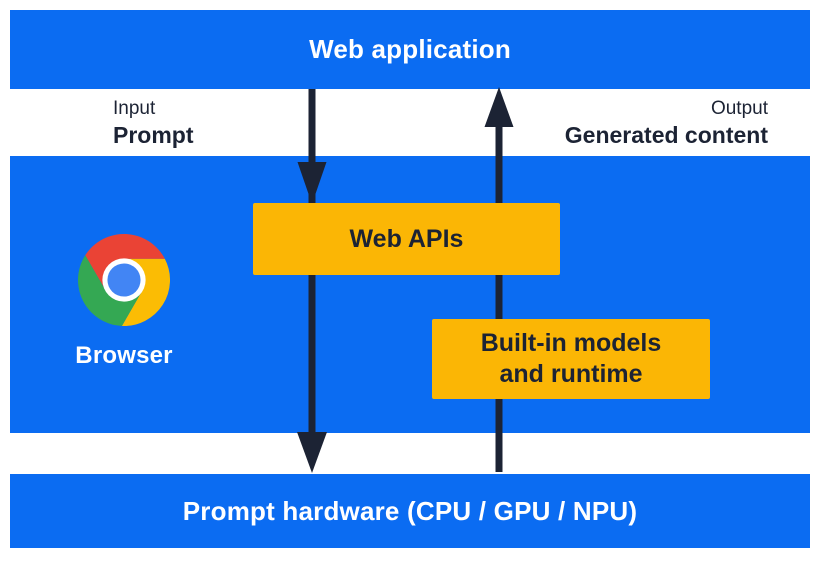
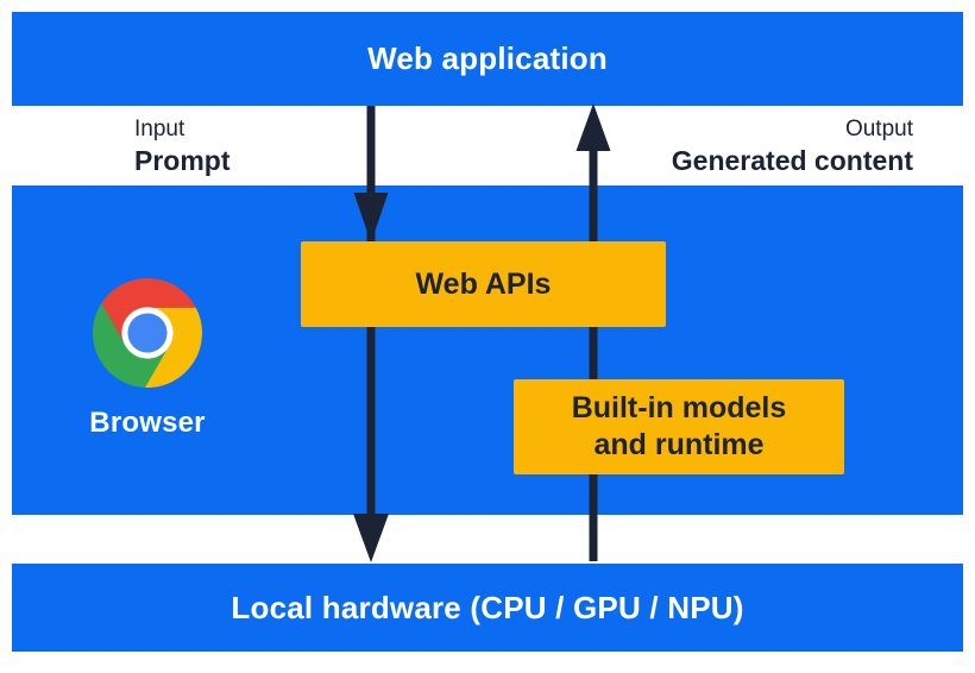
  Web application
- Prompt hardware (CPU / GPU / NPU)
+ Local hardware (CPU / GPU / NPU)
  Input
  Prompt
  Output
  Generated content
  Browser
  Web APIs
  Built-in models
  and runtime
